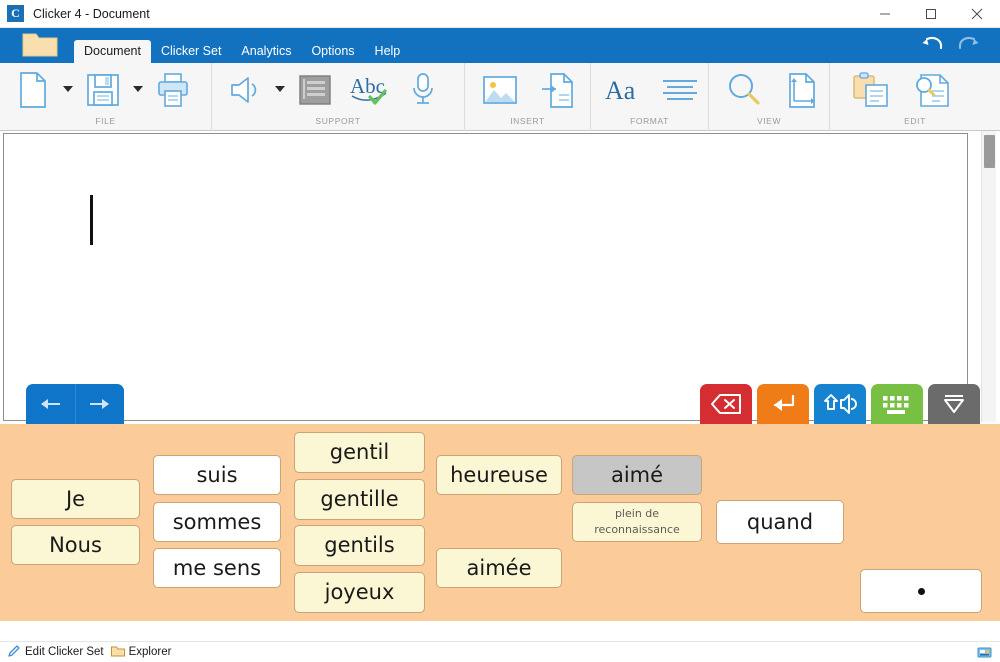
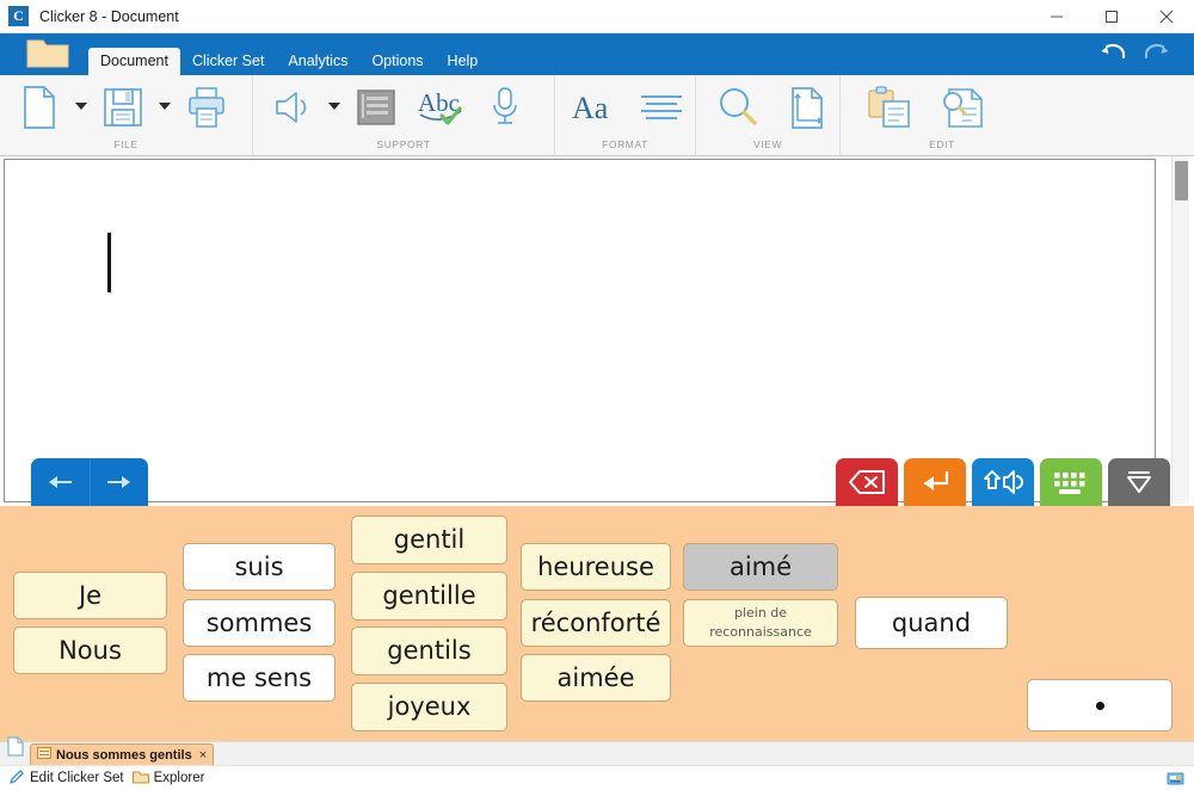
  C
- Clicker 4 - Document
+ Clicker 8 - Document
  Document
  Clicker Set
  Analytics
  Options
  Help
  FILE
  Abc
  SUPPORT
- INSERT
  Aa
  FORMAT
  VIEW
  EDIT
  Je
  Nous
  suis
  sommes
  me sens
  gentil
  gentille
  gentils
  joyeux
  heureuse
+ réconforté
  aimée
  aimé
  plein de reconnaissance
  quand
+ Nous sommes gentils
+ ×
  Edit Clicker Set
  Explorer
